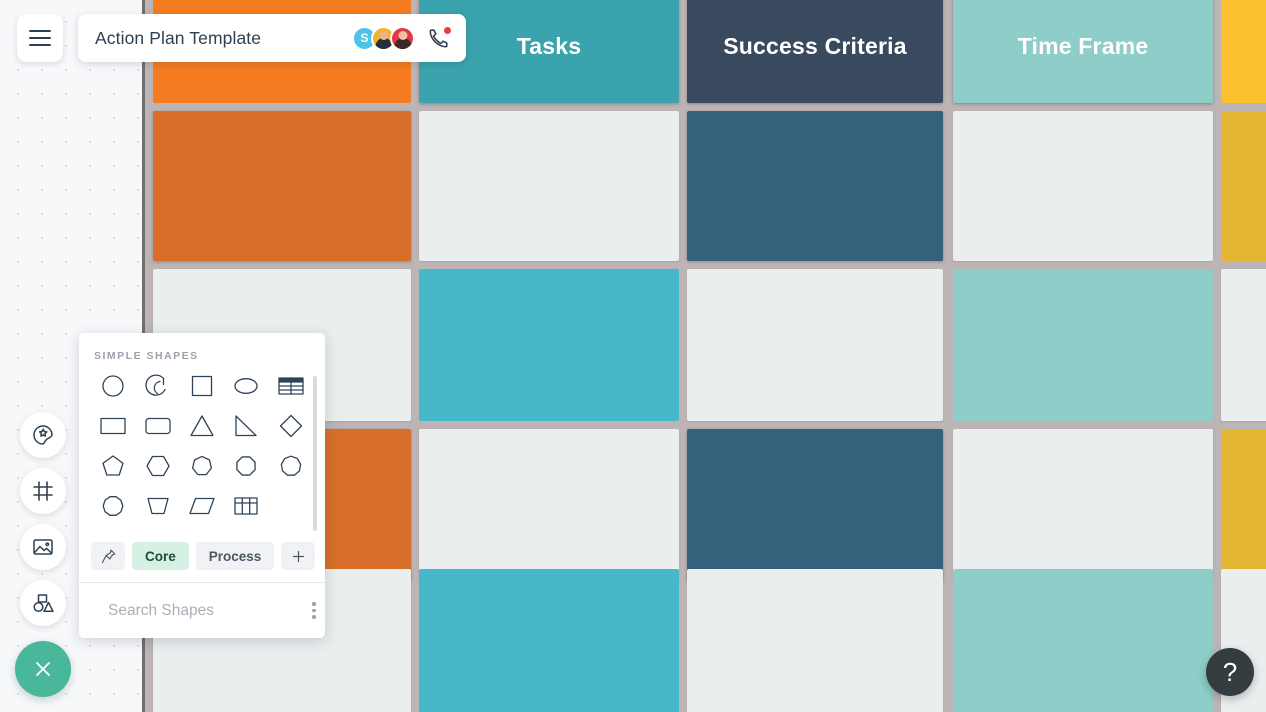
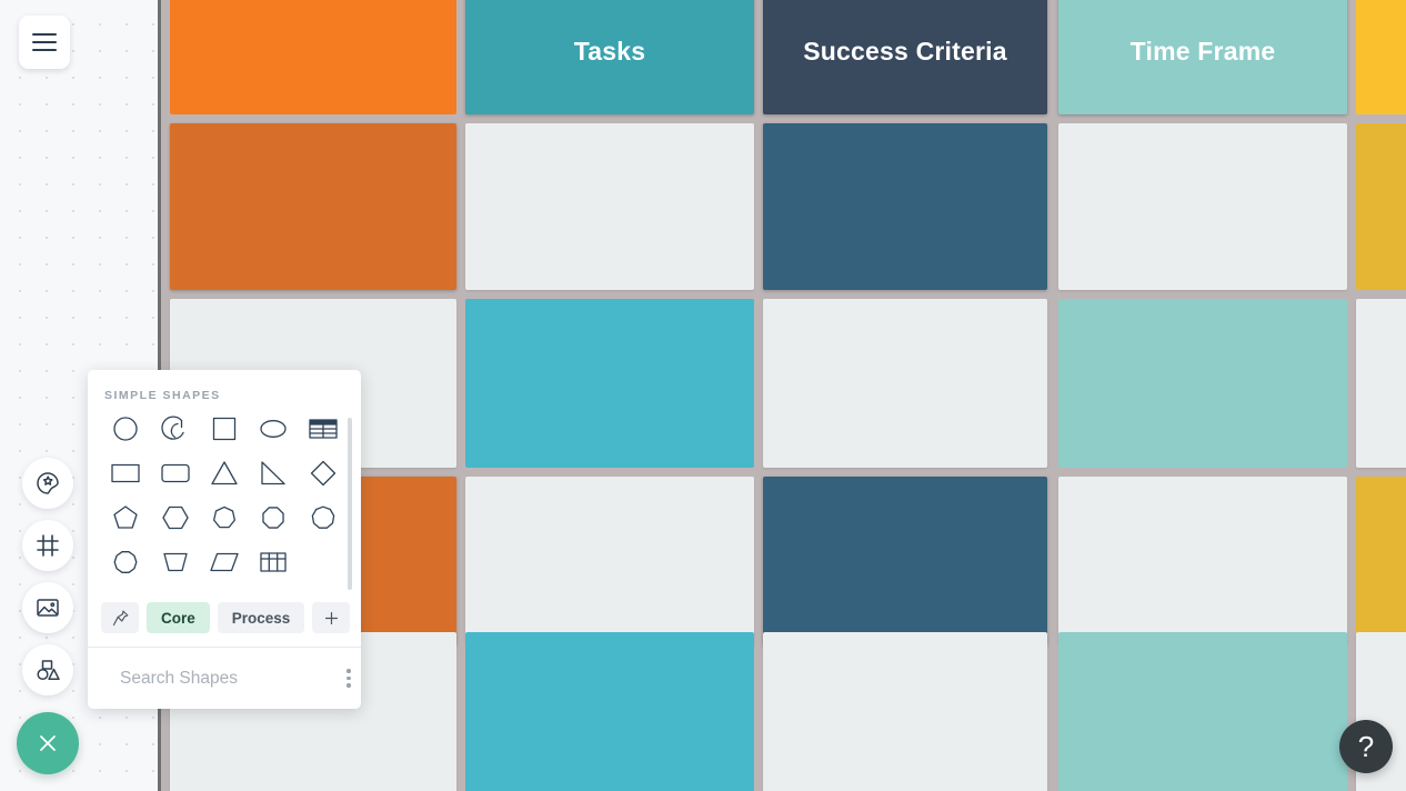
  Tasks
  Success Criteria
  Time Frame
- Action Plan Template
- S
  SIMPLE SHAPES
  Core
  Process
  Search Shapes
  ?
